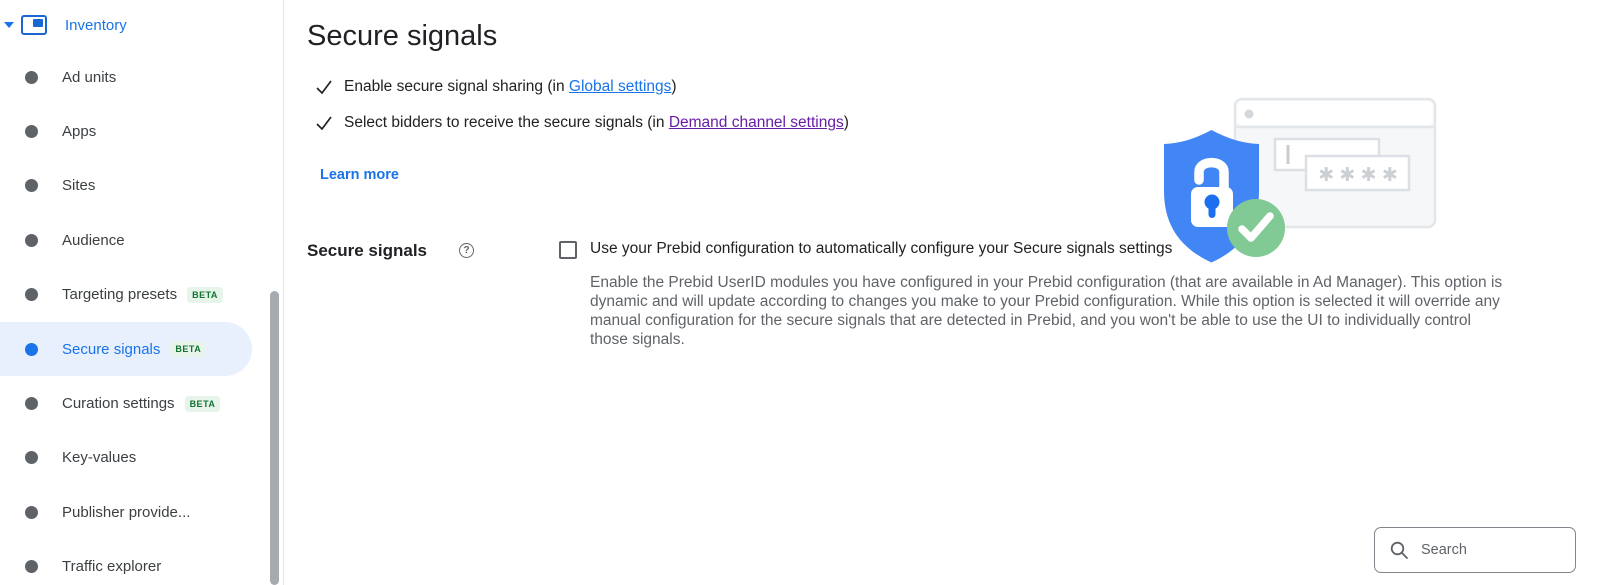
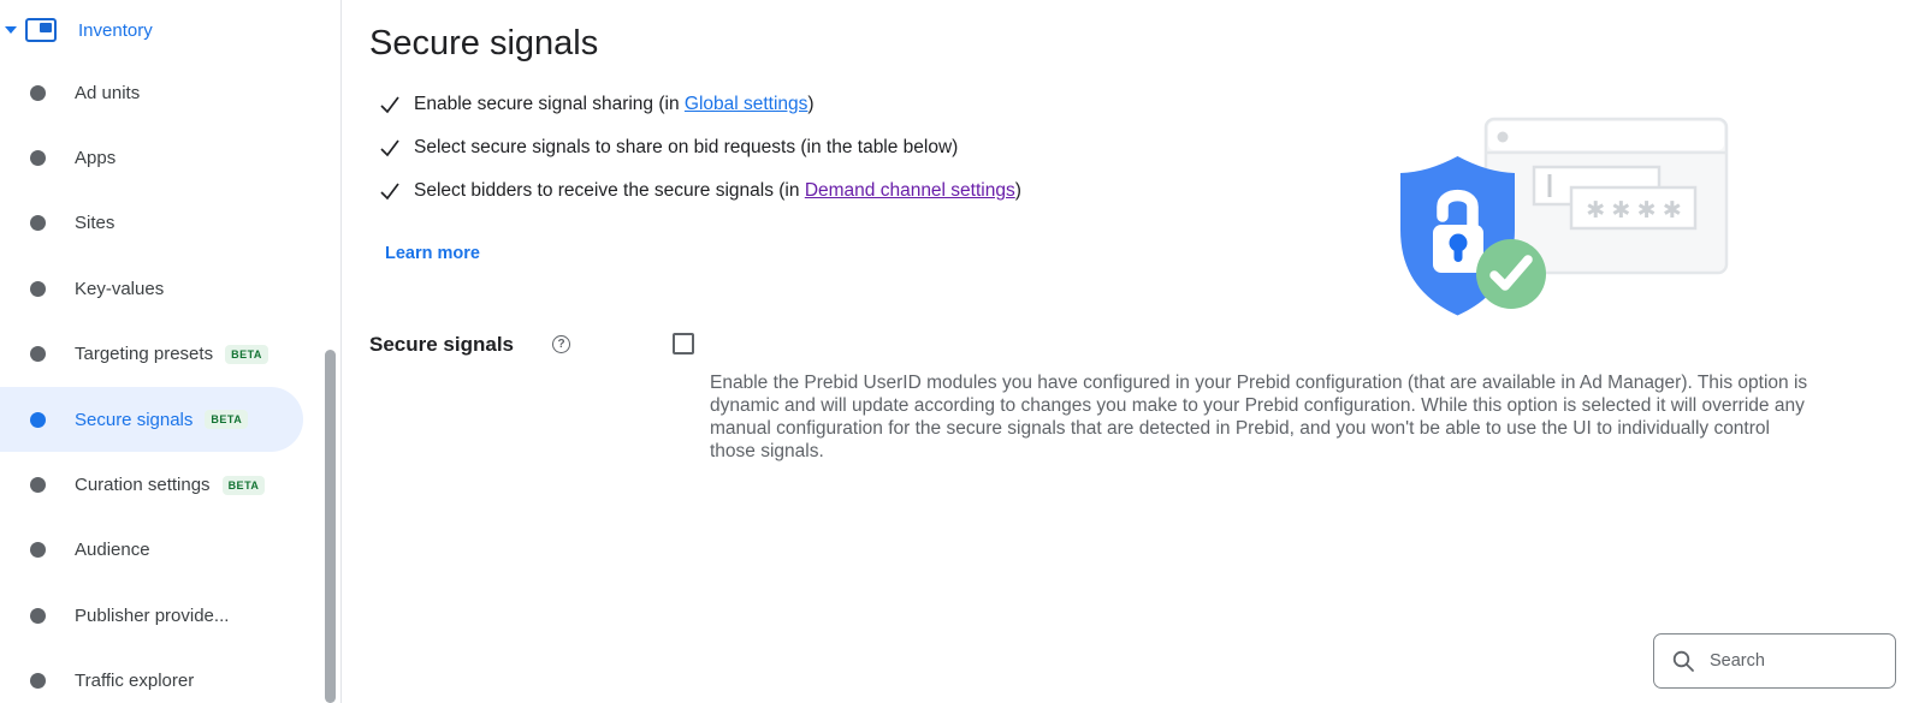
  Inventory
  Ad units
  Apps
  Sites
- Audience
+ Key-values
  Targeting presets
  BETA
  Secure signals
  BETA
  Curation settings
  BETA
- Key-values
+ Audience
  Publisher provide...
  Traffic explorer
  Secure signals
  Enable secure signal sharing (in Global settings)
+ Select secure signals to share on bid requests (in the table below)
  Select bidders to receive the secure signals (in Demand channel settings)
  Learn more
  Secure signals
  ?
- Use your Prebid configuration to automatically configure your Secure signals settings
  Enable the Prebid UserID modules you have configured in your Prebid configuration (that are available in Ad Manager). This option is dynamic and will update according to changes you make to your Prebid configuration. While this option is selected it will override any manual configuration for the secure signals that are detected in Prebid, and you won't be able to use the UI to individually control those signals.
  ✱ ✱ ✱ ✱
  Search
